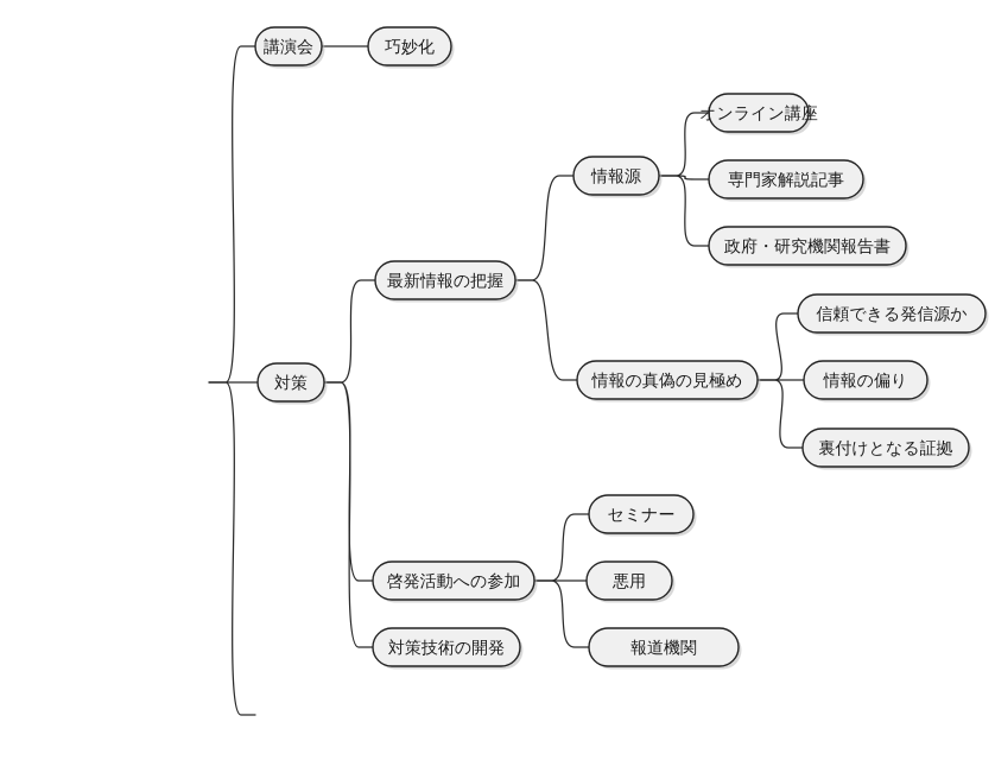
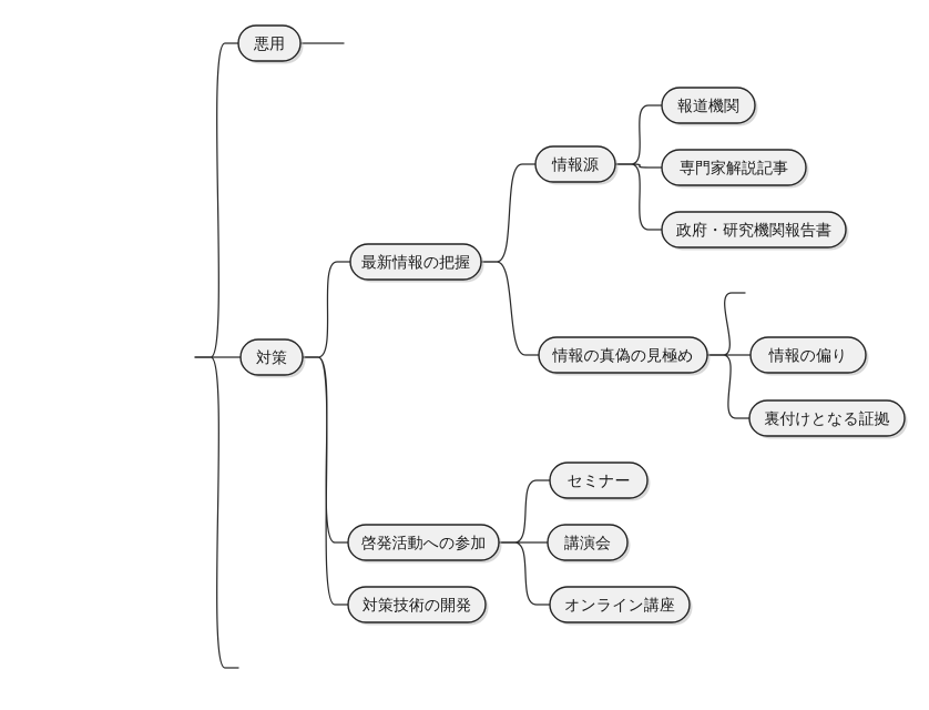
- 講演会
+ 悪用
- 巧妙化
  対策
  最新情報の把握
  情報源
- オンライン講座
+ 報道機関
  専門家解説記事
  政府・研究機関報告書
  情報の真偽の見極め
- 信頼できる発信源か
  情報の偏り
  裏付けとなる証拠
  啓発活動への参加
  セミナー
- 悪用
+ 講演会
- 報道機関
+ オンライン講座
  対策技術の開発
